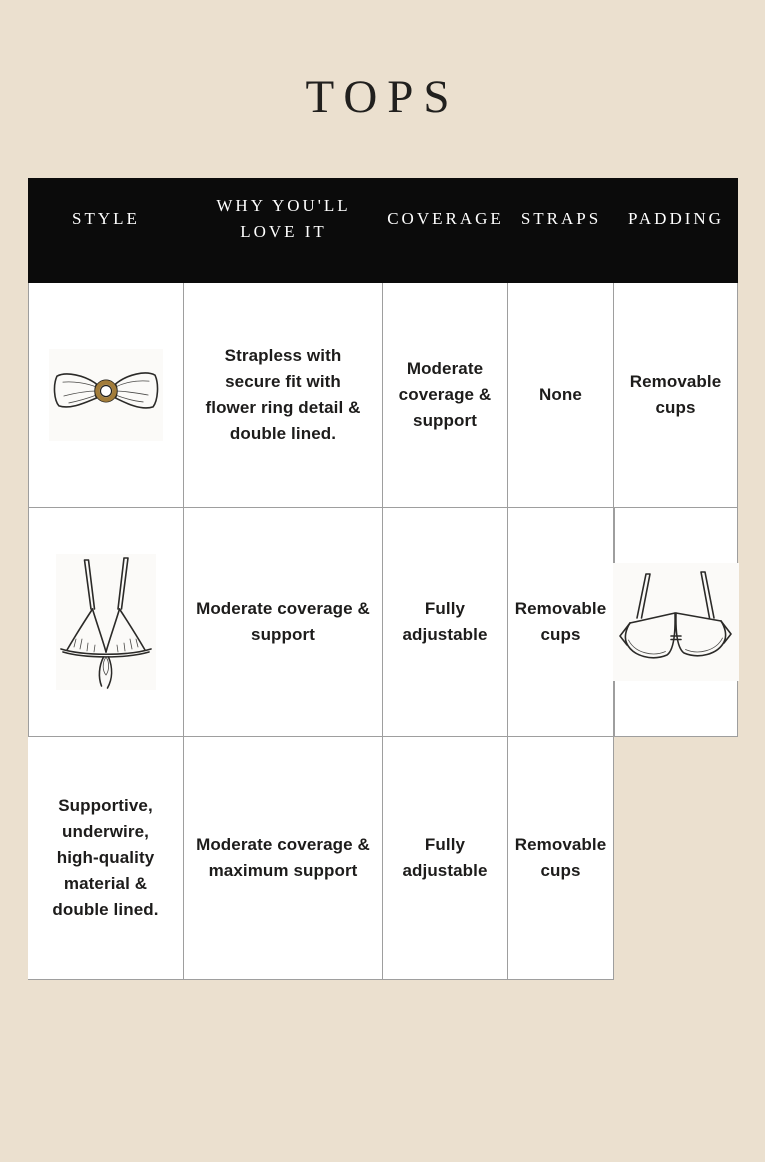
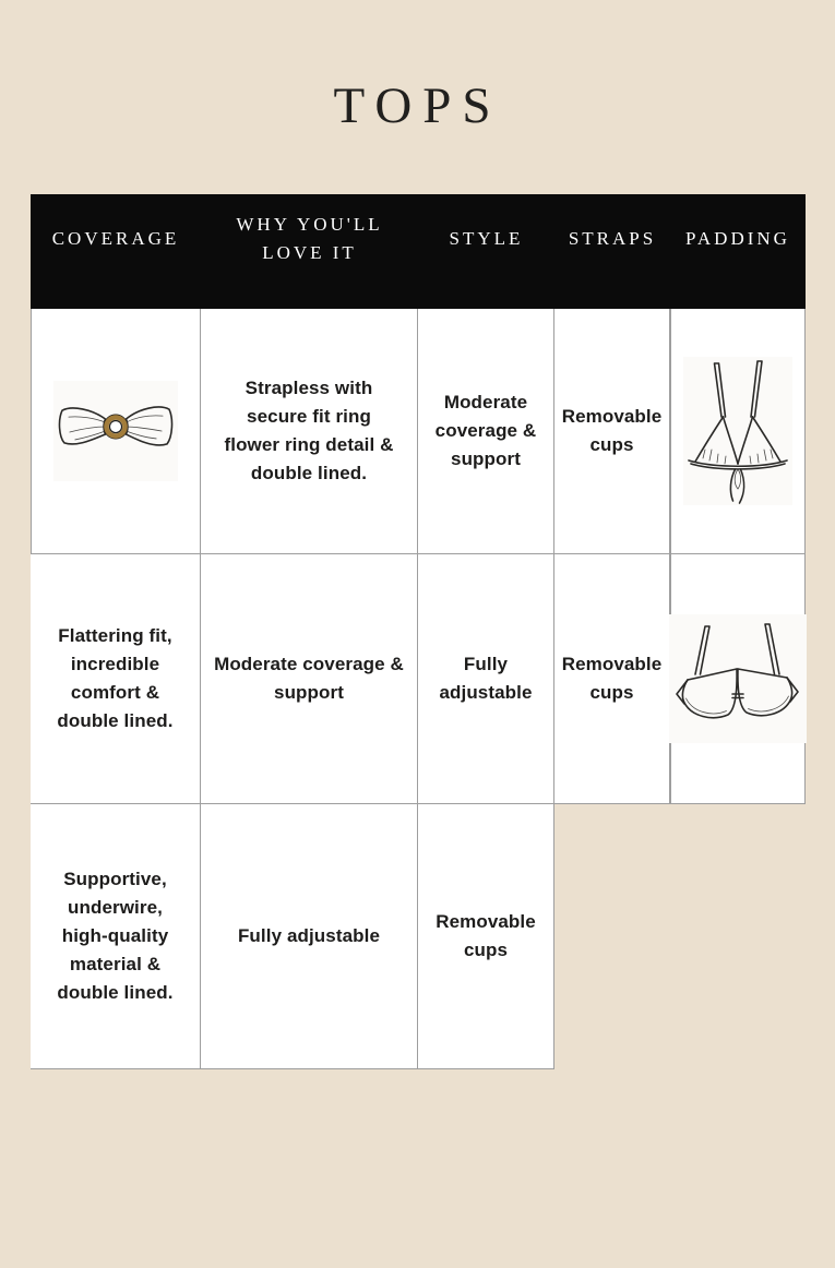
  TOPS
- STYLE
+ COVERAGE
  WHY YOU'LL LOVE IT
- COVERAGE
+ STYLE
  STRAPS
  PADDING
- Strapless with secure fit with flower ring detail & double lined.
+ Strapless with secure fit ring flower ring detail & double lined.
  Moderate coverage & support
- None
  Removable cups
+ Flattering fit, incredible comfort & double lined.
  Moderate coverage & support
  Fully adjustable
  Removable cups
  Supportive, underwire, high-quality material & double lined.
- Moderate coverage & maximum support
  Fully adjustable
  Removable cups
